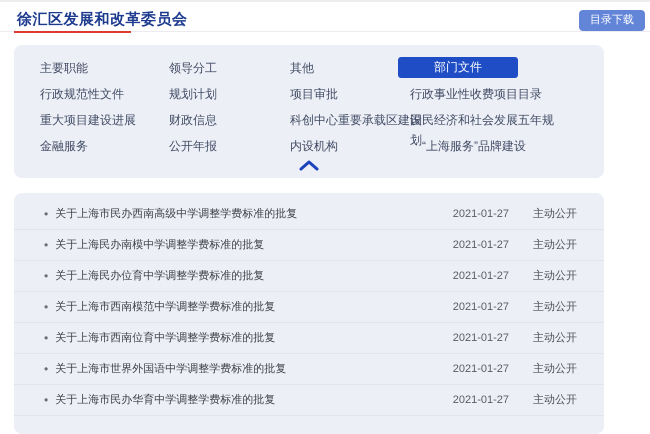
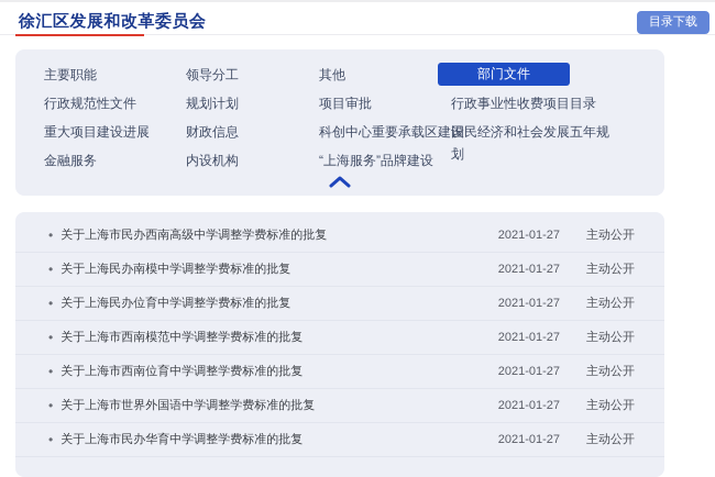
  徐汇区发展和改革委员会
  目录下载
  主要职能
  领导分工
  其他
  部门文件
  行政规范性文件
  规划计划
  项目审批
  行政事业性收费项目目录
  重大项目建设进展
  财政信息
  科创中心重要承载区建
  国民经济和社会发展五年规划
  金融服务
- 公开年报
  内设机构
  “上海服务”品牌建设
  •
  关于上海市民办西南高级中学调整学费标准的批复
  2021-01-27
  主动公开
  •
  关于上海民办南模中学调整学费标准的批复
  2021-01-27
  主动公开
  •
  关于上海民办位育中学调整学费标准的批复
  2021-01-27
  主动公开
  •
  关于上海市西南模范中学调整学费标准的批复
  2021-01-27
  主动公开
  •
  关于上海市西南位育中学调整学费标准的批复
  2021-01-27
  主动公开
  •
  关于上海市世界外国语中学调整学费标准的批复
  2021-01-27
  主动公开
  •
  关于上海市民办华育中学调整学费标准的批复
  2021-01-27
  主动公开
